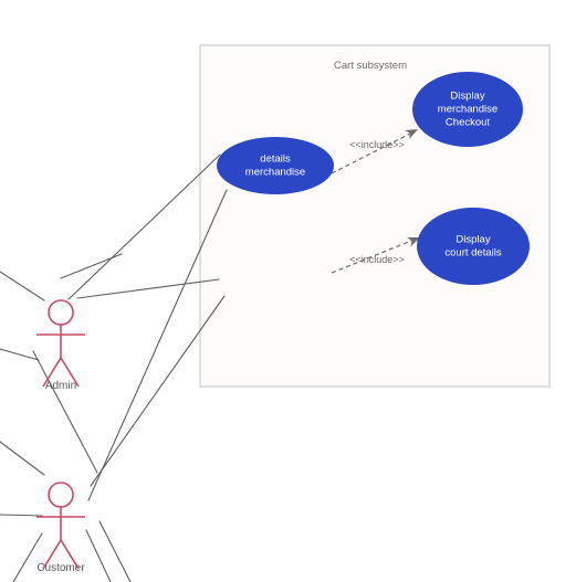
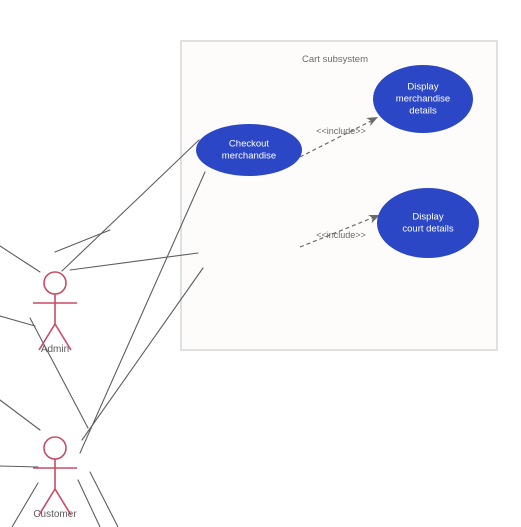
  Cart subsystem
  <<include>>
  <<include>>
- details
+ Checkout
  merchandise
  Display
  merchandise
- Checkout
+ details
  Display
  court details
  Admin
  Customer
